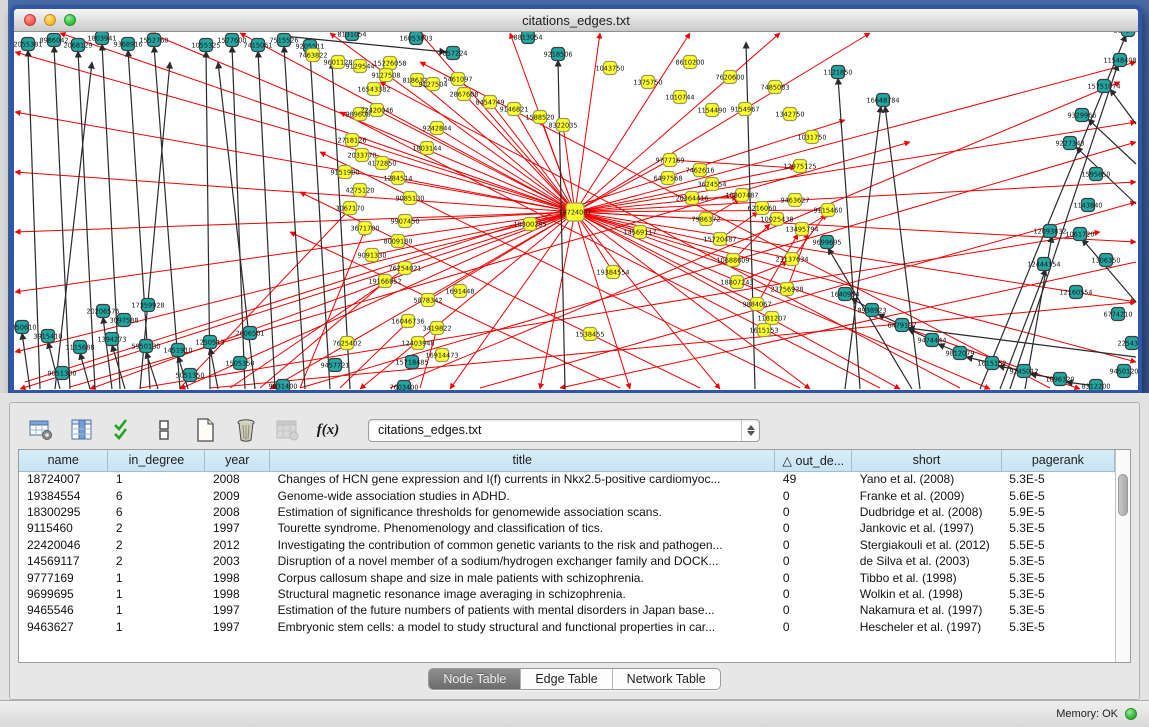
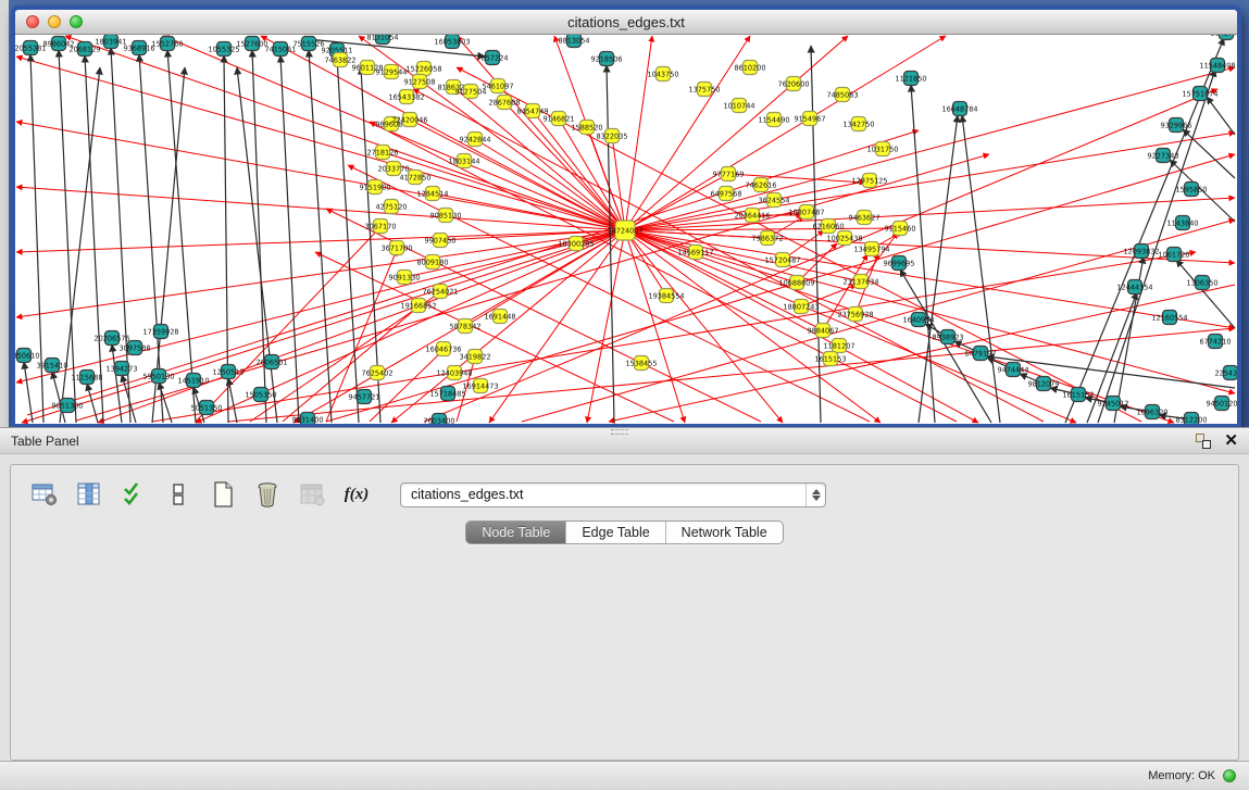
  citations_edges.txt
  2055381
  8986042
  2068129
  1803941
  9368916
  1552760
  1055325
  1527600
  7415061
  7515526
  9205511
  16053803
  7857224
  8813054
  9218506
  1121850
  16648784
  11548408
  15751074
  9329966
  9227343
  1595850
  1143840
  1061720
  1306350
  12093832
  12444154
  12160554
  6774210
  22543
  9450120
  1640954
  8938923
  6479197
  9474444
  9812079
  1615152
  9245012
  1096320
  8312200
  350610
  3915410
  1115688
  1394273
  20206576
  17359928
  5950130
  1451910
  1250513
  2606501
  1505350
  9051300
  5051350
  9031400
  9457721
  15718485
  7603400
  3097588
  9699695
  7463822
  9601128
  9129544
  15226058
  9127508
  818632
  16543382
  9127504
  5461097
  2867608
  8454749
  9146821
  1588520
  8322035
  989608
  18300295
  19384554
  14569117
  22420046
  1043750
  1375750
  1010744
  1154490
  9154967
  7485083
  1342750
  1031750
  8610200
  7620600
  9777169
  7462616
  6497568
  3624554
  20364416
  10807487
  6216060
  12975125
  9463627
  9115460
  7986372
  10025438
  13495794
  15720487
  10688609
  23137634
  18807243
  23756928
  9884067
  1181207
  1615153
  9242844
  2718126
  1803144
  2033770
  4172850
  9151900
  1284514
  4275120
  9085130
  3067170
  9907450
  3671700
  8009180
  9091330
  76254021
  19166852
  5878342
  16046736
  3419822
  12403948
  16914473
  7625402
  1691448
  1538455
  18724007
+ Table Panel
+ ✕
  f(x)
  citations_edges.txt
- name	in_degree	year	title	△ out_de...	short	pagerank
- 18724007	1	2008	Changes of HCN gene expression and I(f) currents in Nkx2.5-positive cardiomyoc...	49	Yano et al. (2008)	5.3E-5
- 19384554	6	2009	Genome-wide association studies in ADHD.	0	Franke et al. (2009)	5.6E-5
- 18300295	6	2008	Estimation of significance thresholds for genomewide association scans.	0	Dudbridge et al. (2008)	5.9E-5
- 9115460	2	1997	Tourette syndrome. Phenomenology and classification of tics.	0	Jankovic et al. (1997)	5.3E-5
- 22420046	2	2012	Investigating the contribution of common genetic variants to the risk and pathogen...	0	Stergiakouli et al. (2012)	5.5E-5
- 14569117	2	2003	Disruption of a novel member of a sodium/hydrogen exchanger family and DOCK...	0	de Silva et al. (2003)	5.3E-5
- 9777169	1	1998	Corpus callosum shape and size in male patients with schizophrenia.	0	Tibbo et al. (1998)	5.3E-5
- 9699695	1	1998	Structural magnetic resonance image averaging in schizophrenia.	0	Wolkin et al. (1998)	5.3E-5
- 9465546	1	1997	Estimation of the future numbers of patients with mental disorders in Japan base...	0	Nakamura et al. (1997)	5.3E-5
- 9463627	1	1997	Embryonic stem cells: a model to study structural and functional properties in car...	0	Hescheler et al. (1997)	5.3E-5
  Node Table
  Edge Table
  Network Table
  Memory: OK
